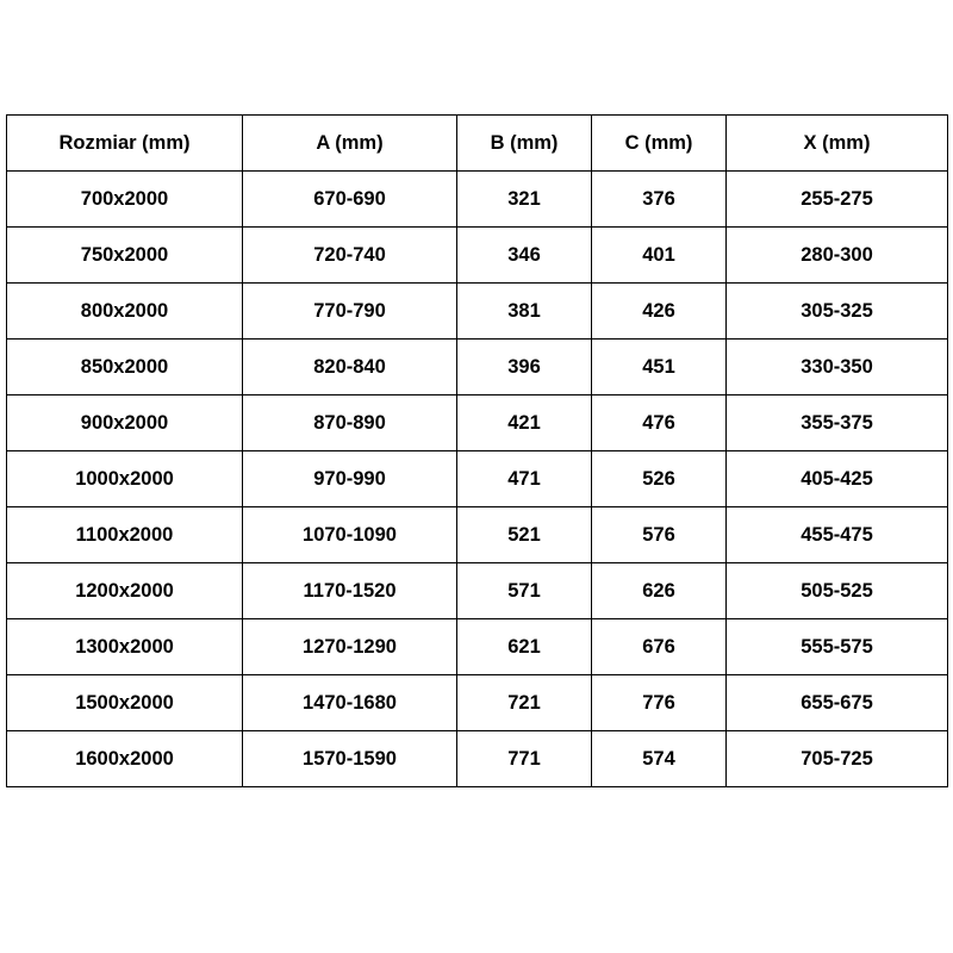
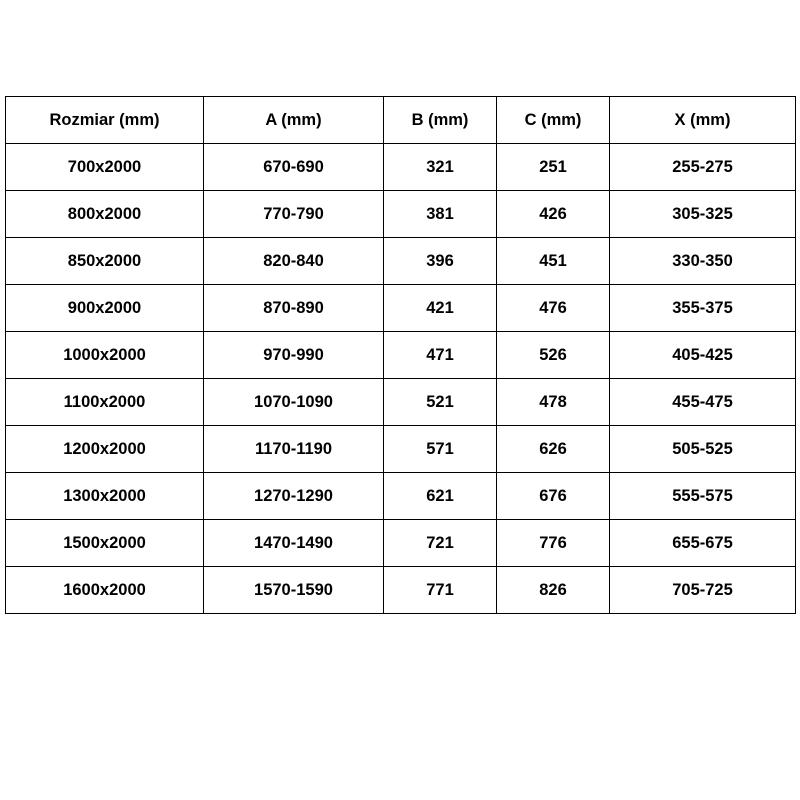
  Rozmiar (mm)	A (mm)	B (mm)	C (mm)	X (mm)
- 700x2000	670-690	321	376	255-275
+ 700x2000	670-690	321	251	255-275
- 750x2000	720-740	346	401	280-300
  800x2000	770-790	381	426	305-325
  850x2000	820-840	396	451	330-350
  900x2000	870-890	421	476	355-375
  1000x2000	970-990	471	526	405-425
- 1100x2000	1070-1090	521	576	455-475
+ 1100x2000	1070-1090	521	478	455-475
- 1200x2000	1170-1520	571	626	505-525
+ 1200x2000	1170-1190	571	626	505-525
  1300x2000	1270-1290	621	676	555-575
- 1500x2000	1470-1680	721	776	655-675
+ 1500x2000	1470-1490	721	776	655-675
- 1600x2000	1570-1590	771	574	705-725
+ 1600x2000	1570-1590	771	826	705-725
